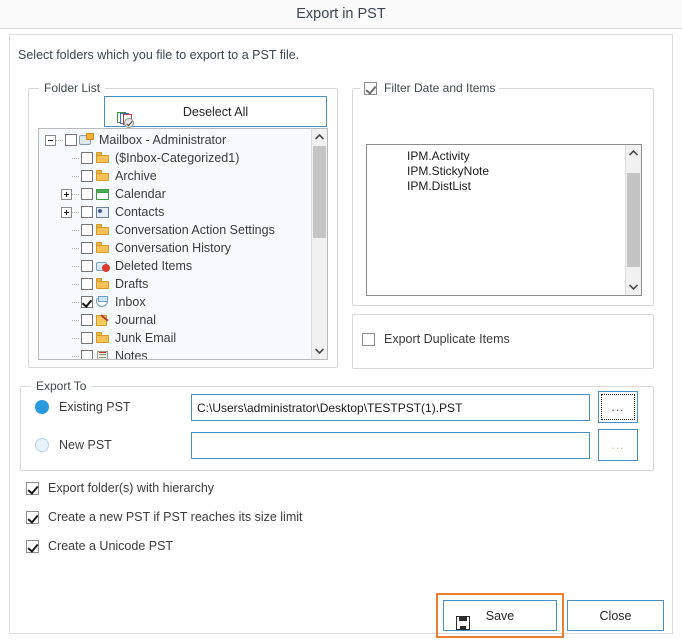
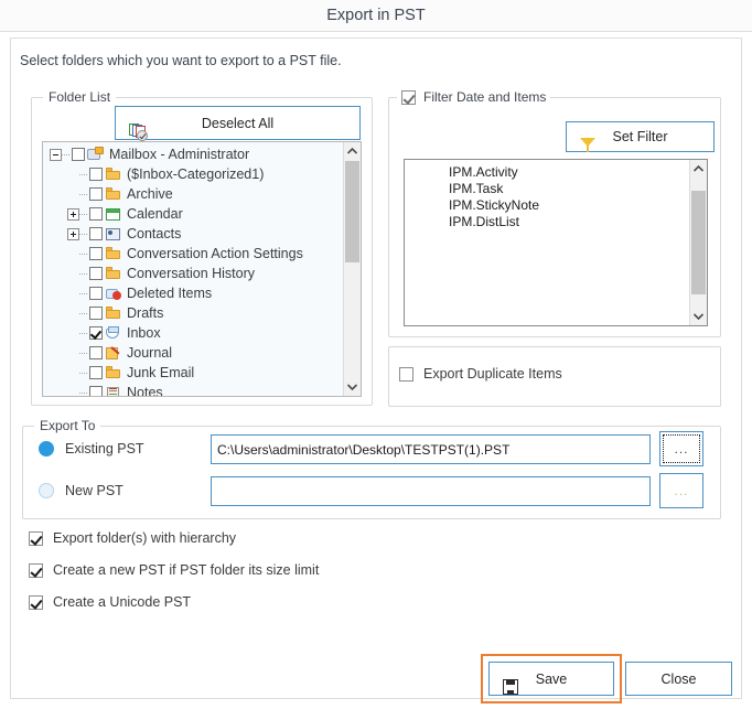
  Export in PST
- Select folders which you file to export to a PST file.
+ Select folders which you want to export to a PST file.
  Folder List
  Deselect All
  Mailbox - Administrator
  ($Inbox-Categorized1)
  Archive
  Calendar
  Contacts
  Conversation Action Settings
  Conversation History
  Deleted Items
  Drafts
  Inbox
  Journal
  Junk Email
  Notes
  Filter Date and Items
+ Set Filter
  IPM.Activity
+ IPM.Task
  IPM.StickyNote
  IPM.DistList
  Export Duplicate Items
  Export To
  Existing PST
  C:\Users\administrator\Desktop\TESTPST(1).PST
  ...
  New PST
  ...
  Export folder(s) with hierarchy
- Create a new PST if PST reaches its size limit
+ Create a new PST if PST folder its size limit
  Create a Unicode PST
  Save
  Close
